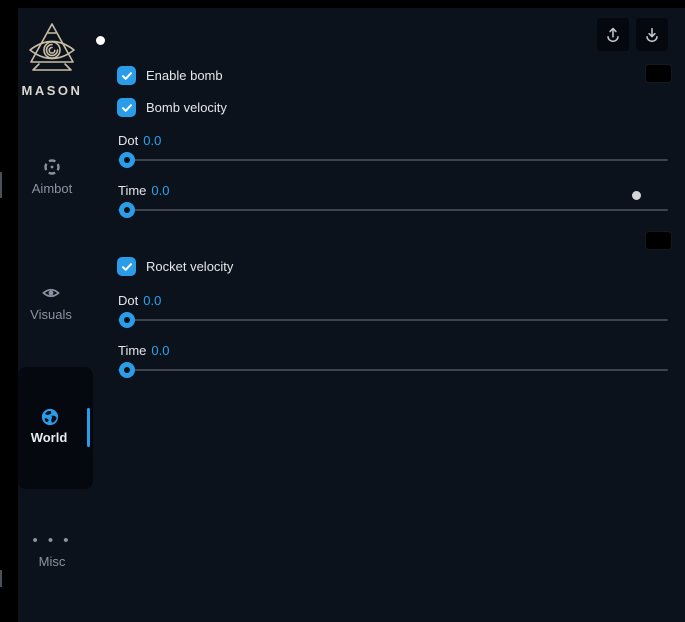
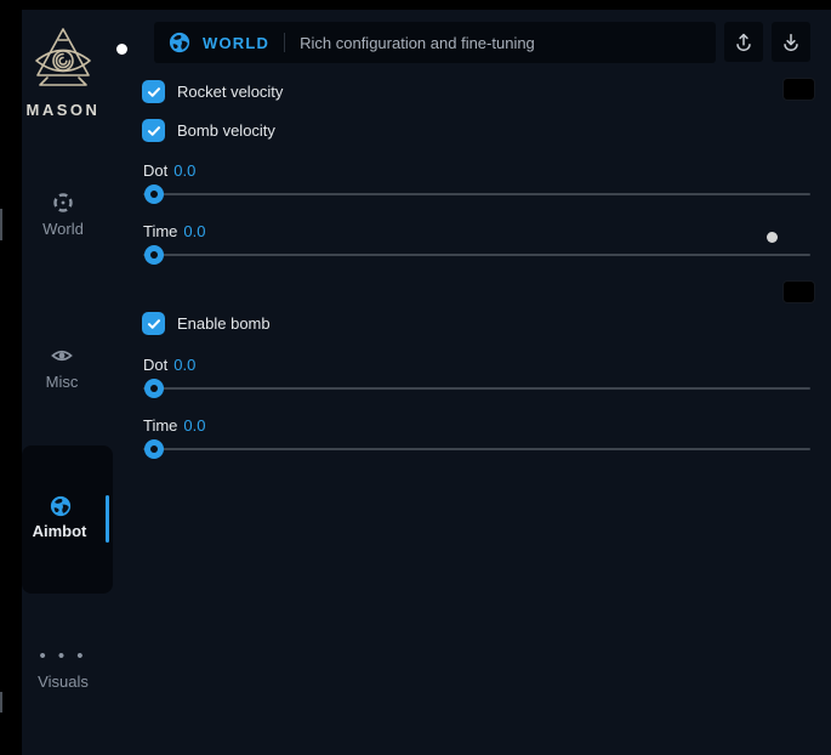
  MASON
- Aimbot
+ World
- Visuals
+ Misc
- World
+ Aimbot
  • • •
- Misc
+ Visuals
+ WORLD
+ Rich configuration and fine-tuning
- Enable bomb
+ Rocket velocity
  Bomb velocity
  Dot 0.0
  Time 0.0
- Rocket velocity
+ Enable bomb
  Dot 0.0
  Time 0.0
